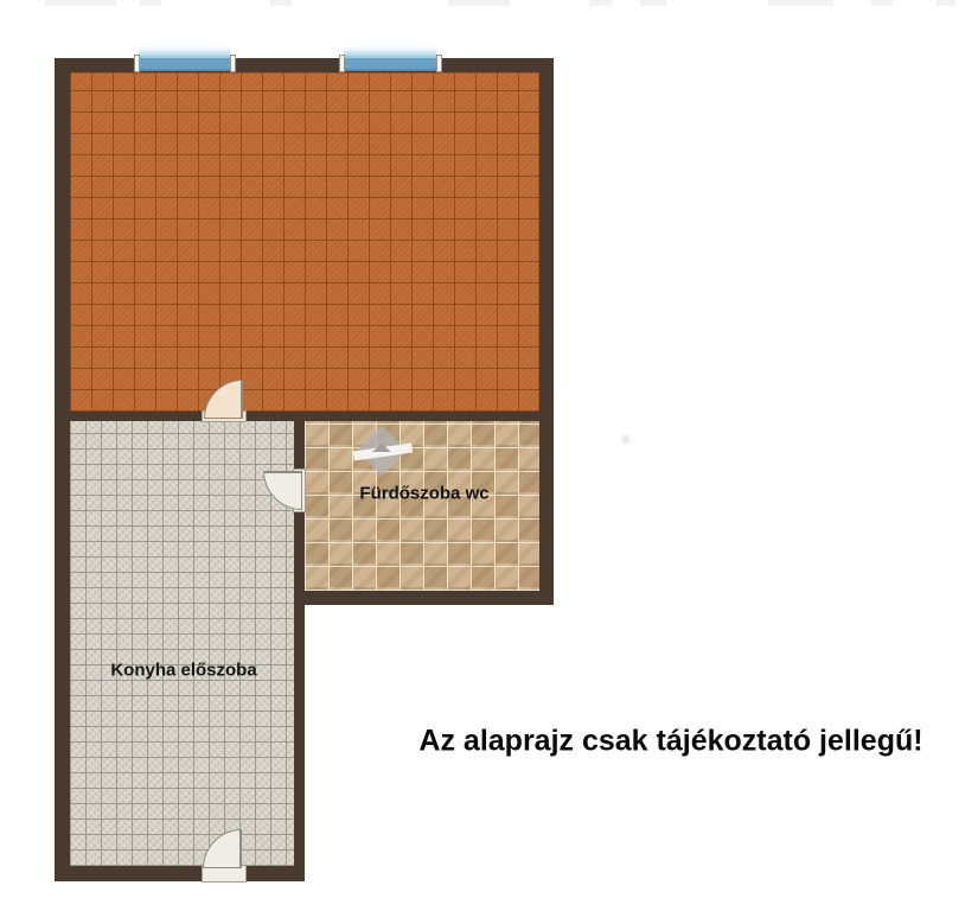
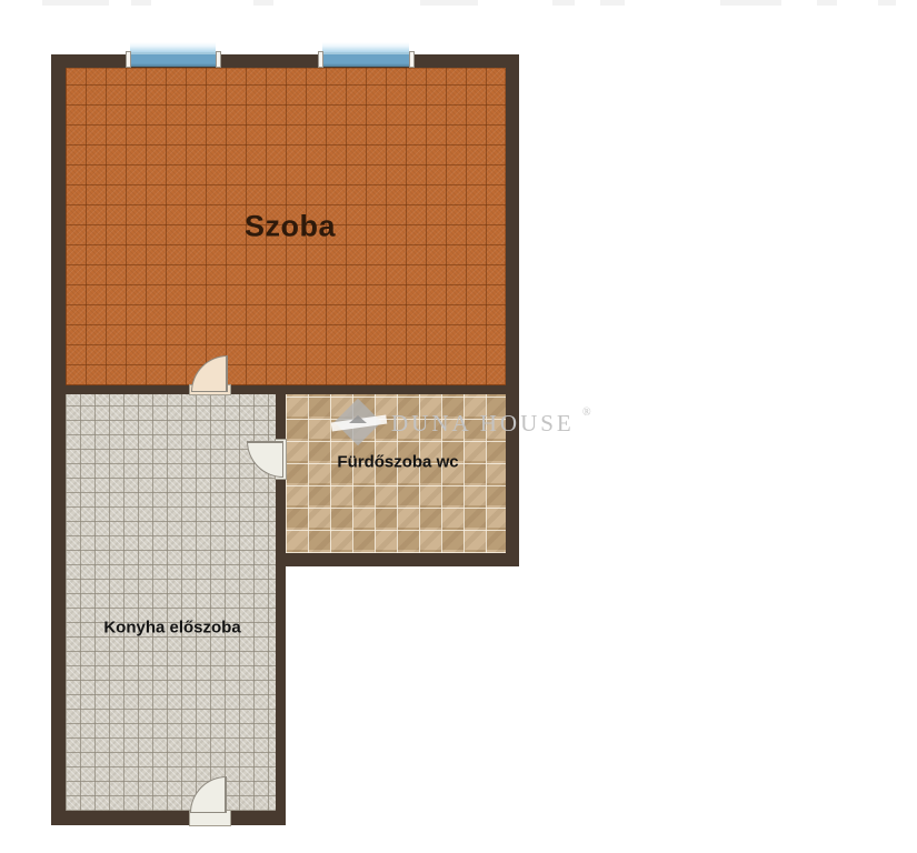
+ DUNA HOUSE
  ®
+ Szoba
  Fürdőszoba wc
  Konyha előszoba
- Az alaprajz csak tájékoztató jellegű!
